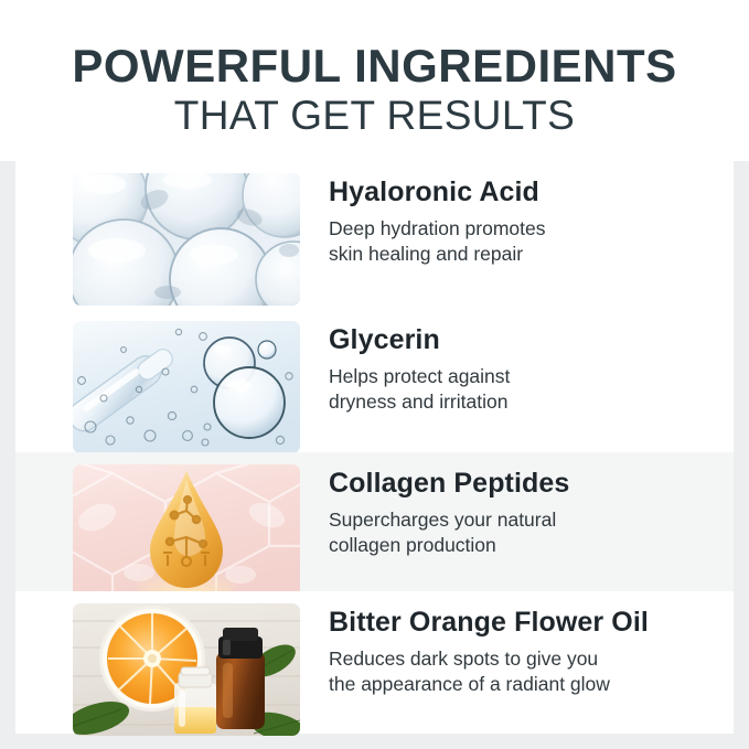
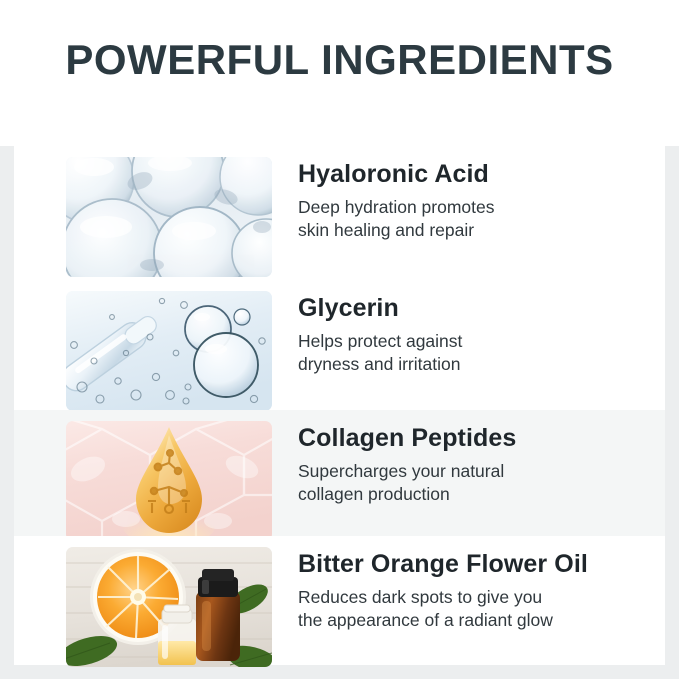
  POWERFUL INGREDIENTS
- THAT GET RESULTS
  Hyaloronic Acid
  Deep hydration promotes
  skin healing and repair
  Glycerin
  Helps protect against
  dryness and irritation
  Collagen Peptides
  Supercharges your natural
  collagen production
  Bitter Orange Flower Oil
  Reduces dark spots to give you
  the appearance of a radiant glow
